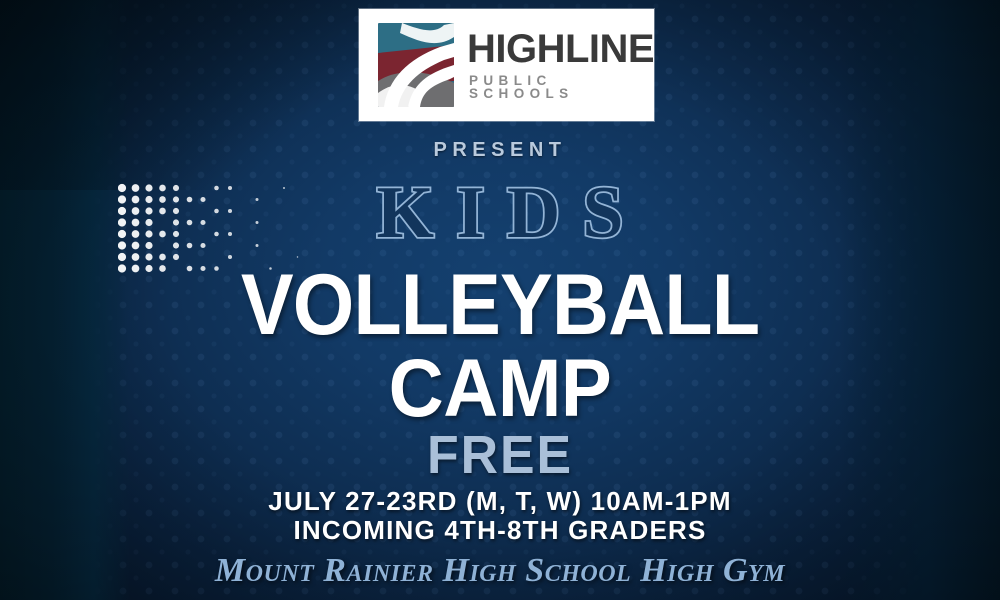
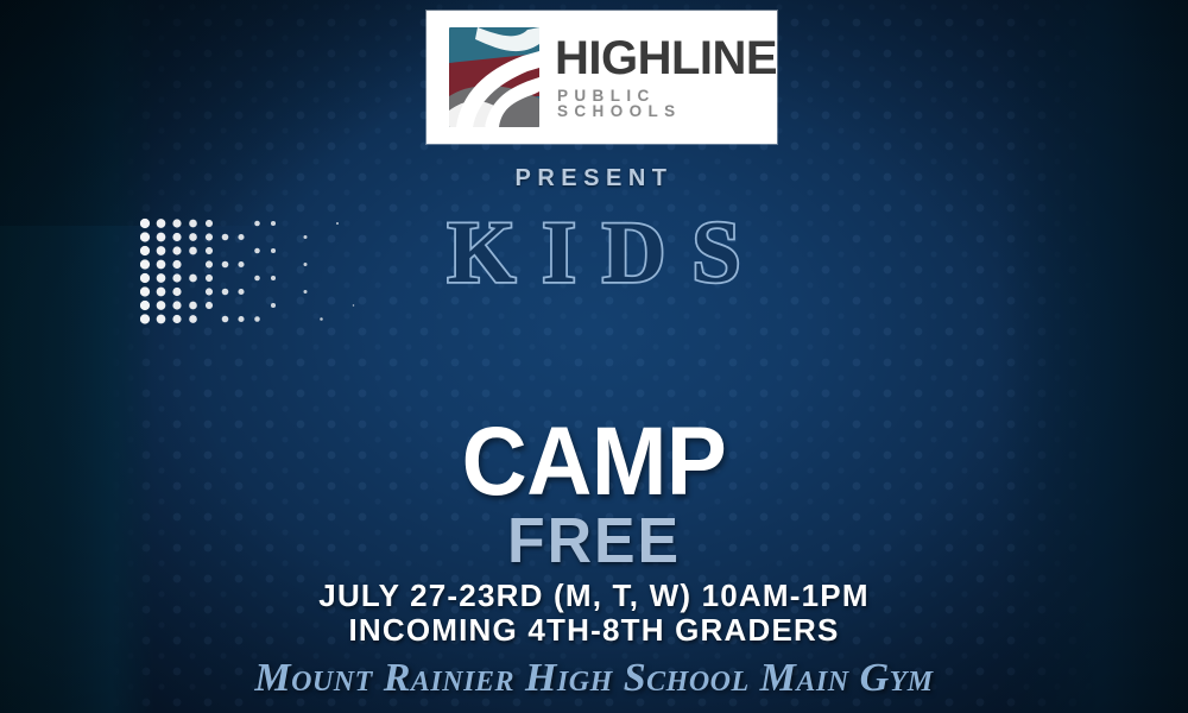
  HIGHLINE
  PUBLIC SCHOOLS
  PRESENT
  KIDS
- VOLLEYBALL
  CAMP
  FREE
  JULY 27-23RD (M, T, W) 10AM-1PM
  INCOMING 4TH-8TH GRADERS
- Mount Rainier High School High Gym
+ Mount Rainier High School Main Gym
